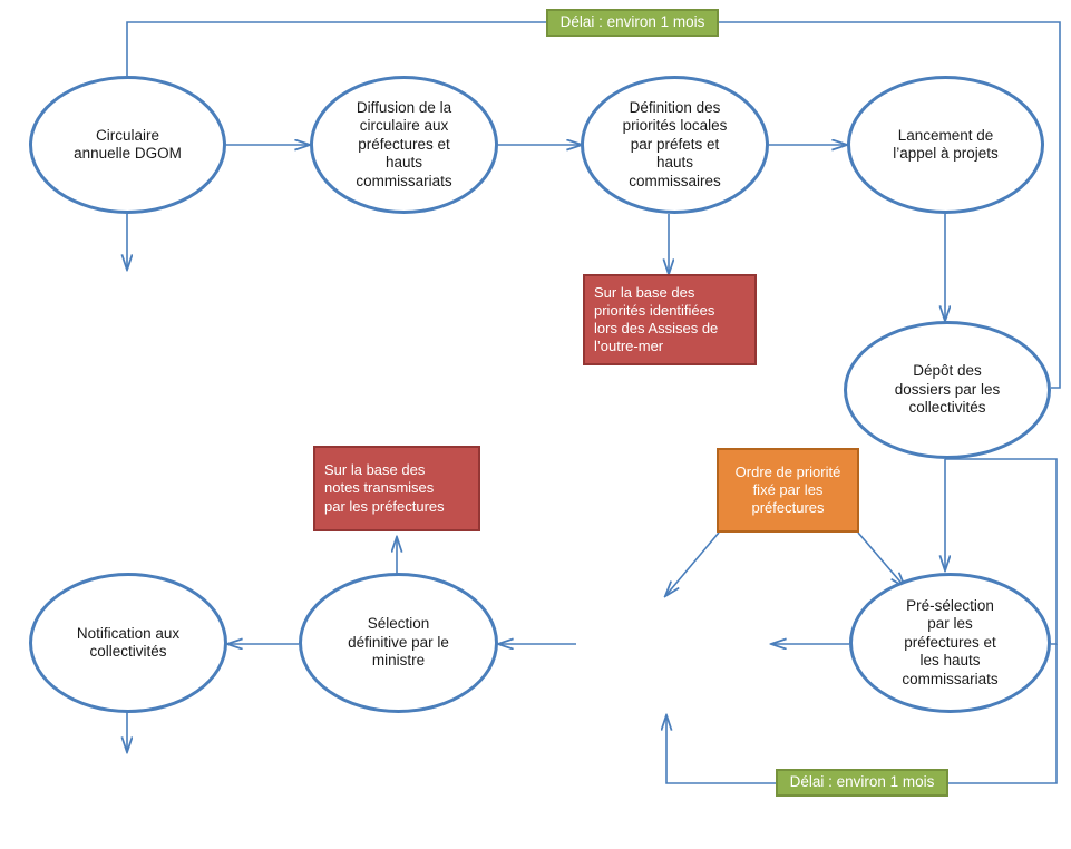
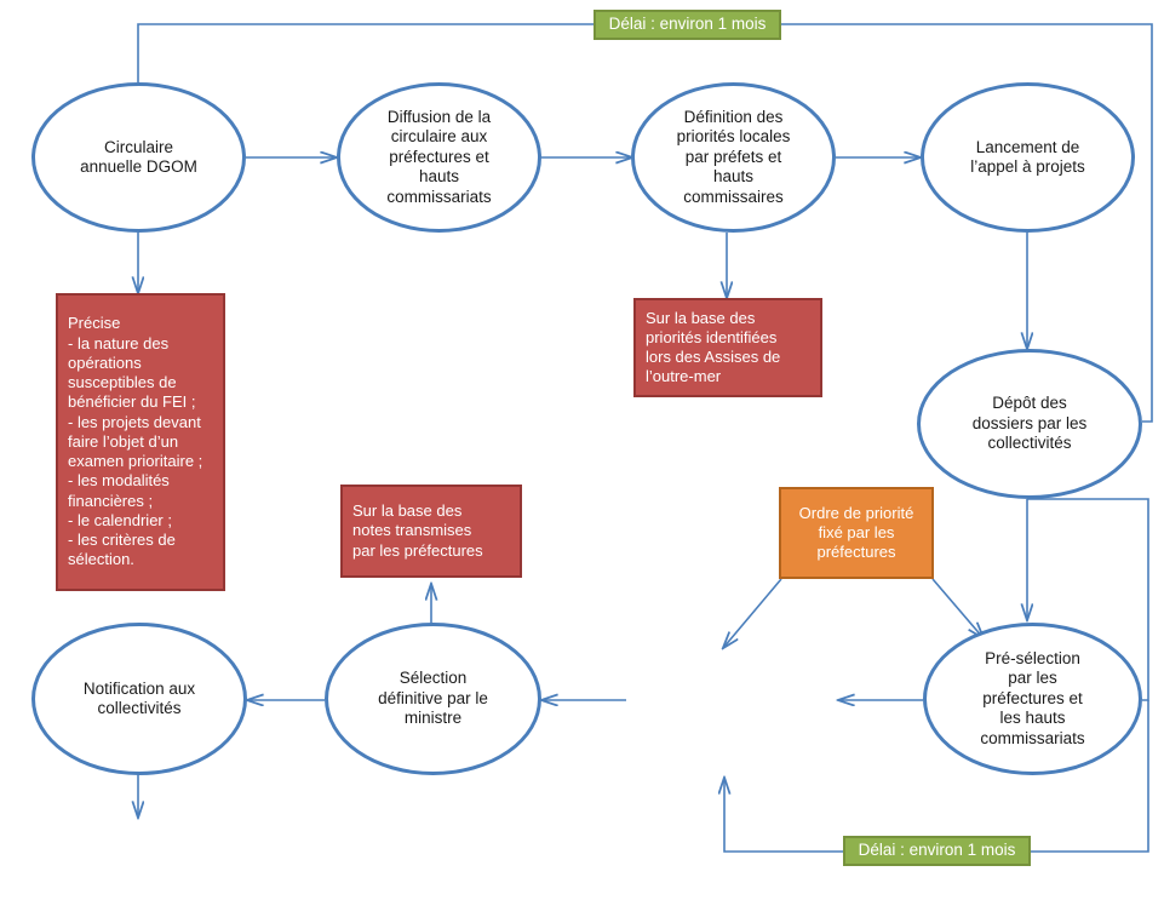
  Circulaire
  annuelle DGOM
  Diffusion de la
  circulaire aux
  préfectures et
  hauts
  commissariats
  Définition des
  priorités locales
  par préfets et
  hauts
  commissaires
  Lancement de
  l’appel à projets
  Dépôt des
  dossiers par les
  collectivités
  Notification aux
  collectivités
  Sélection
  définitive par le
  ministre
  Pré-sélection
  par les
  préfectures et
  les hauts
  commissariats
+ Précise
+ - la nature des
+ opérations
+ susceptibles de
+ bénéficier du FEI ;
+ - les projets devant
+ faire l’objet d’un
+ examen prioritaire ;
+ - les modalités
+ financières ;
+ - le calendrier ;
+ - les critères de
+ sélection.
  Sur la base des
  priorités identifiées
  lors des Assises de
  l’outre-mer
  Sur la base des
  notes transmises
  par les préfectures
  Ordre de priorité
  fixé par les
  préfectures
  Délai : environ 1 mois
  Délai : environ 1 mois
